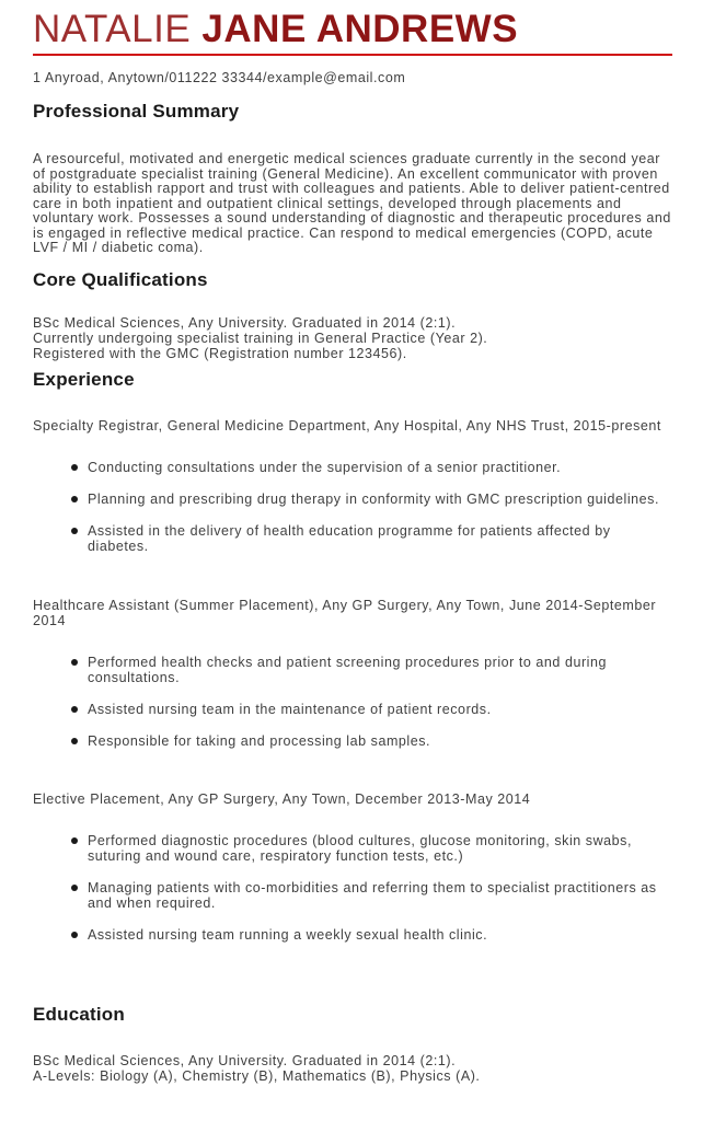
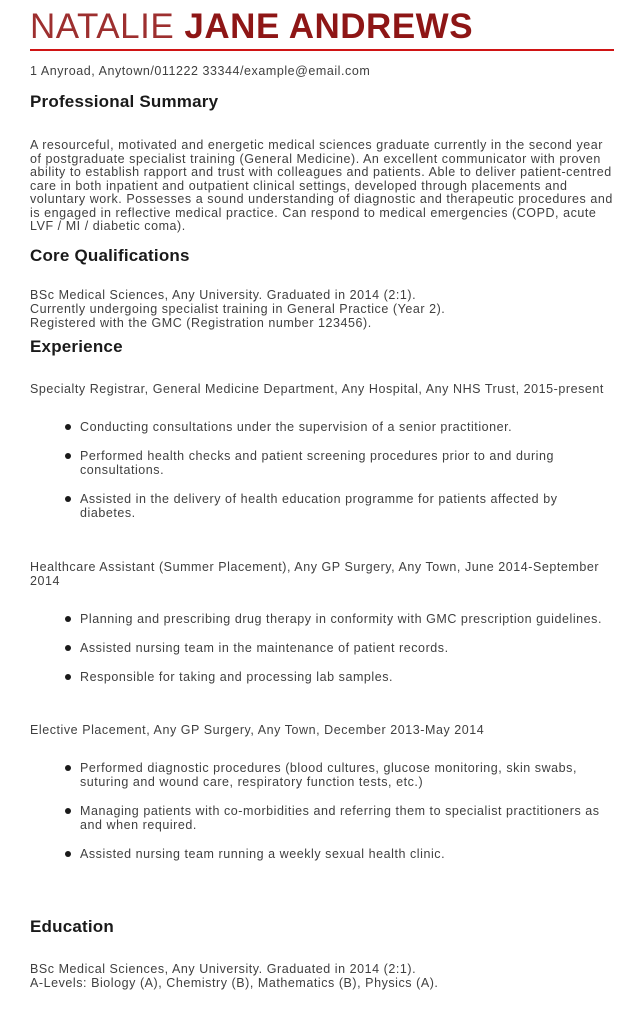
  NATALIE JANE ANDREWS
  1 Anyroad, Anytown/011222 33344/example@email.com
  Professional Summary
  A resourceful, motivated and energetic medical sciences graduate currently in the second year of postgraduate specialist training (General Medicine). An excellent communicator with proven ability to establish rapport and trust with colleagues and patients. Able to deliver patient-centred care in both inpatient and outpatient clinical settings, developed through placements and voluntary work. Possesses a sound understanding of diagnostic and therapeutic procedures and is engaged in reflective medical practice. Can respond to medical emergencies (COPD, acute LVF / MI / diabetic coma).
  Core Qualifications
  BSc Medical Sciences, Any University. Graduated in 2014 (2:1).
  Currently undergoing specialist training in General Practice (Year 2).
  Registered with the GMC (Registration number 123456).
  Experience
  Specialty Registrar, General Medicine Department, Any Hospital, Any NHS Trust, 2015-present
  Conducting consultations under the supervision of a senior practitioner.
- Planning and prescribing drug therapy in conformity with GMC prescription guidelines.
+ Performed health checks and patient screening procedures prior to and during consultations.
  Assisted in the delivery of health education programme for patients affected by diabetes.
  Healthcare Assistant (Summer Placement), Any GP Surgery, Any Town, June 2014-September 2014
- Performed health checks and patient screening procedures prior to and during consultations.
+ Planning and prescribing drug therapy in conformity with GMC prescription guidelines.
  Assisted nursing team in the maintenance of patient records.
  Responsible for taking and processing lab samples.
  Elective Placement, Any GP Surgery, Any Town, December 2013-May 2014
  Performed diagnostic procedures (blood cultures, glucose monitoring, skin swabs, suturing and wound care, respiratory function tests, etc.)
  Managing patients with co-morbidities and referring them to specialist practitioners as and when required.
  Assisted nursing team running a weekly sexual health clinic.
  Education
  BSc Medical Sciences, Any University. Graduated in 2014 (2:1).
  A-Levels: Biology (A), Chemistry (B), Mathematics (B), Physics (A).
